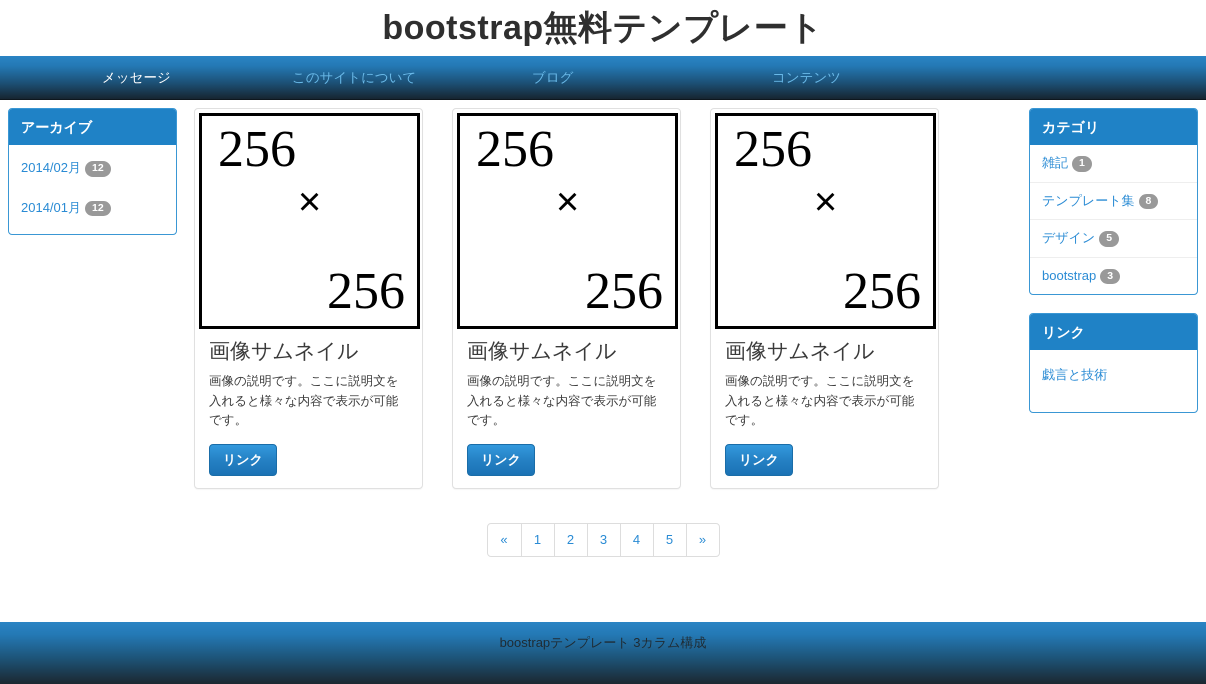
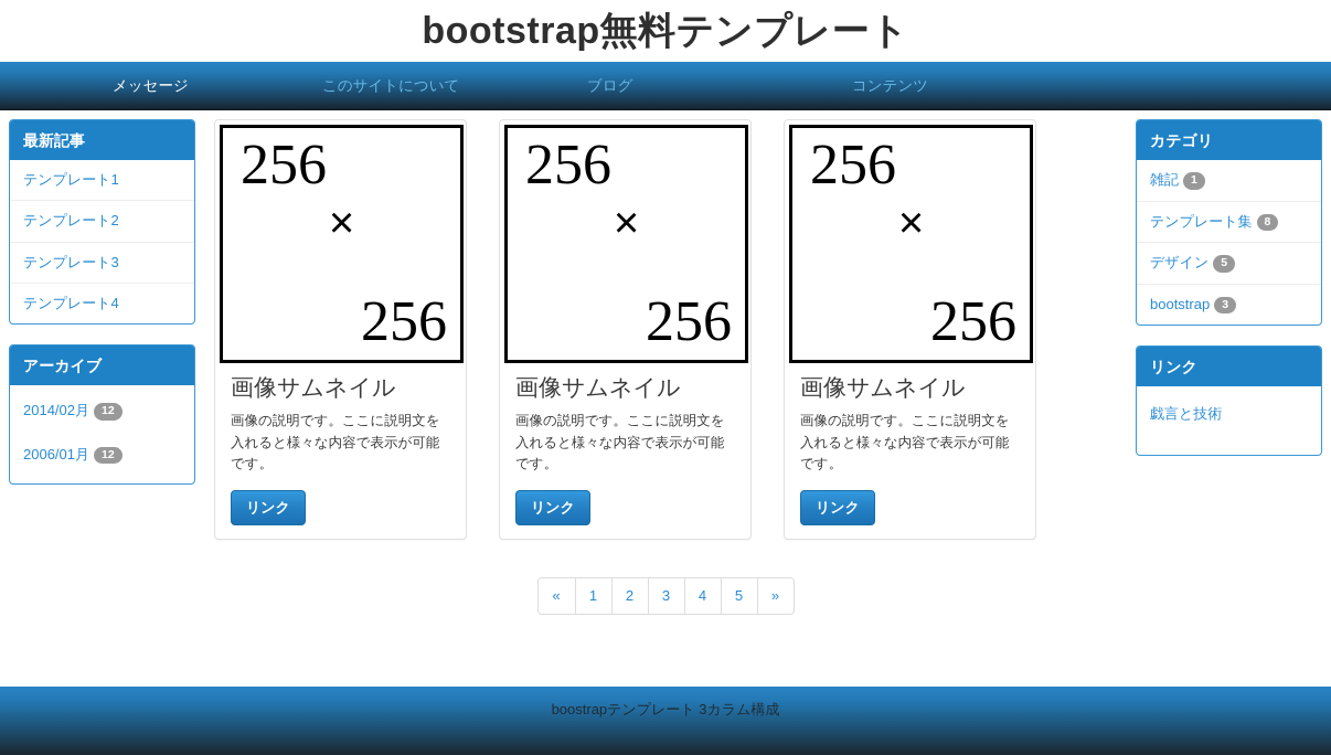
  bootstrap無料テンプレート
  メッセージ
  このサイトについて
  ブログ
  コンテンツ
+ 最新記事
+ テンプレート1
+ テンプレート2
+ テンプレート3
+ テンプレート4
  アーカイブ
  2014/02月 12
- 2014/01月 12
+ 2006/01月 12
  256
  ×
  256
  画像サムネイル
  画像の説明です。ここに説明文を入れると様々な内容で表示が可能です。
  リンク
  256
  ×
  256
  画像サムネイル
  画像の説明です。ここに説明文を入れると様々な内容で表示が可能です。
  リンク
  256
  ×
  256
  画像サムネイル
  画像の説明です。ここに説明文を入れると様々な内容で表示が可能です。
  リンク
  «
  1
  2
  3
  4
  5
  »
  カテゴリ
  雑記 1
  テンプレート集 8
  デザイン 5
  bootstrap 3
  リンク
  戯言と技術
  boostrapテンプレート 3カラム構成
